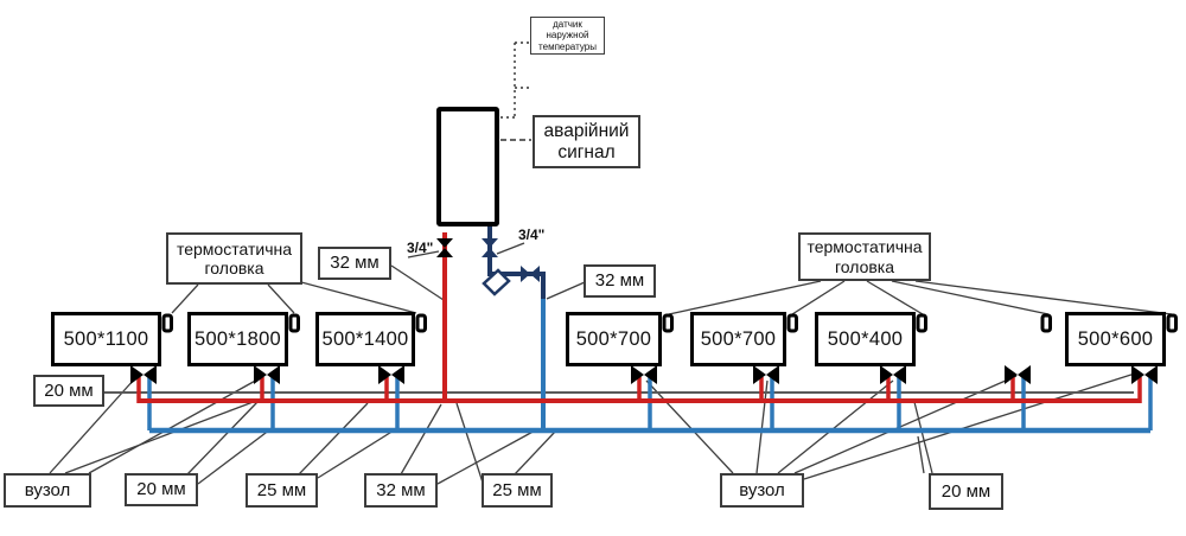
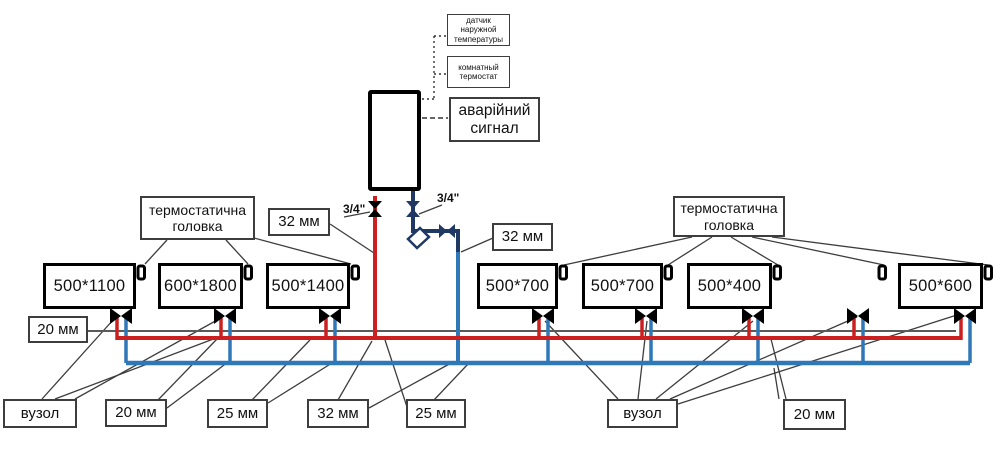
  датчик наружной температуры
+ комнатный термостат
  аварійний сигнал
  термостатична головка
  термостатична головка
  32 мм
  32 мм
  3/4"
  3/4"
  500*1100
- 500*1800
+ 600*1800
  500*1400
  500*700
  500*700
  500*400
  500*600
  20 мм
  вузол
  20 мм
  25 мм
  32 мм
  25 мм
  вузол
  20 мм
